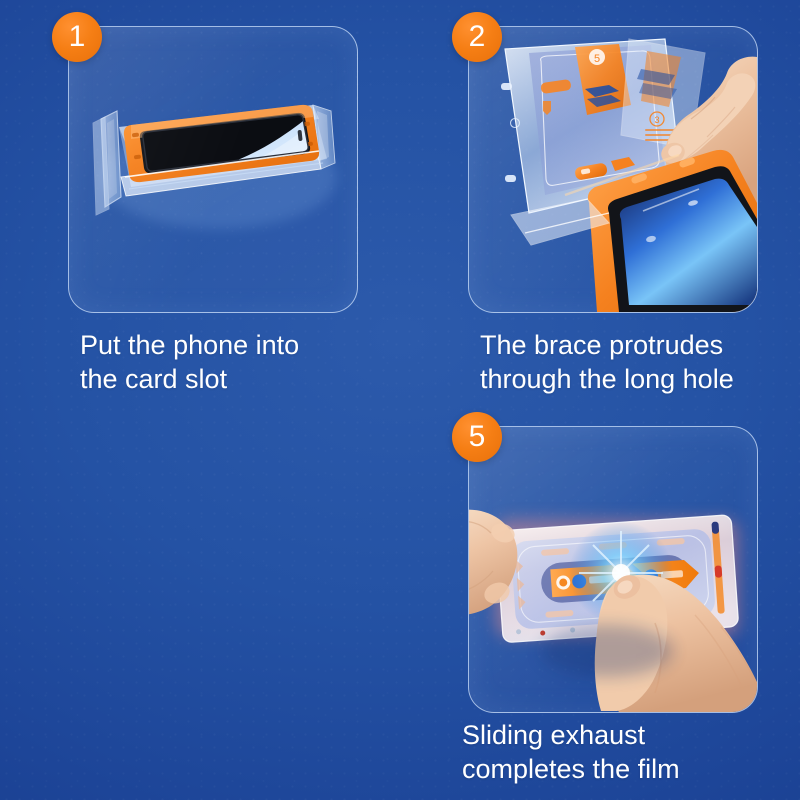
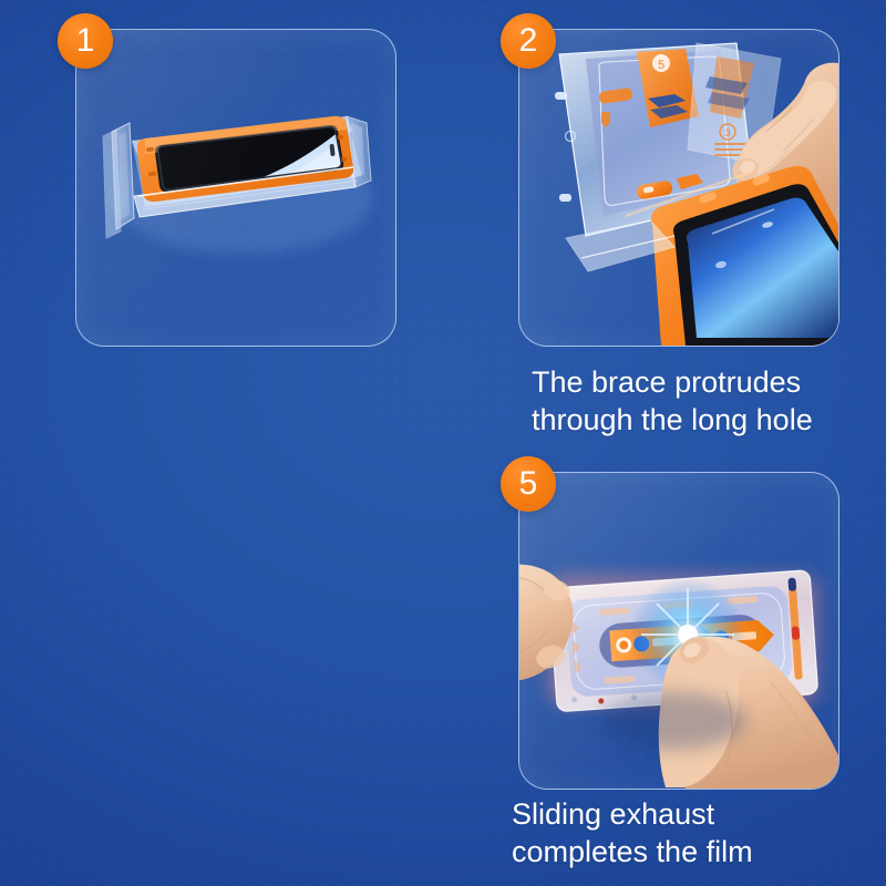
  1
- Put the phone into
- the card slot
  2
  The brace protrudes
  through the long hole
  5
  Sliding exhaust
  completes the film
